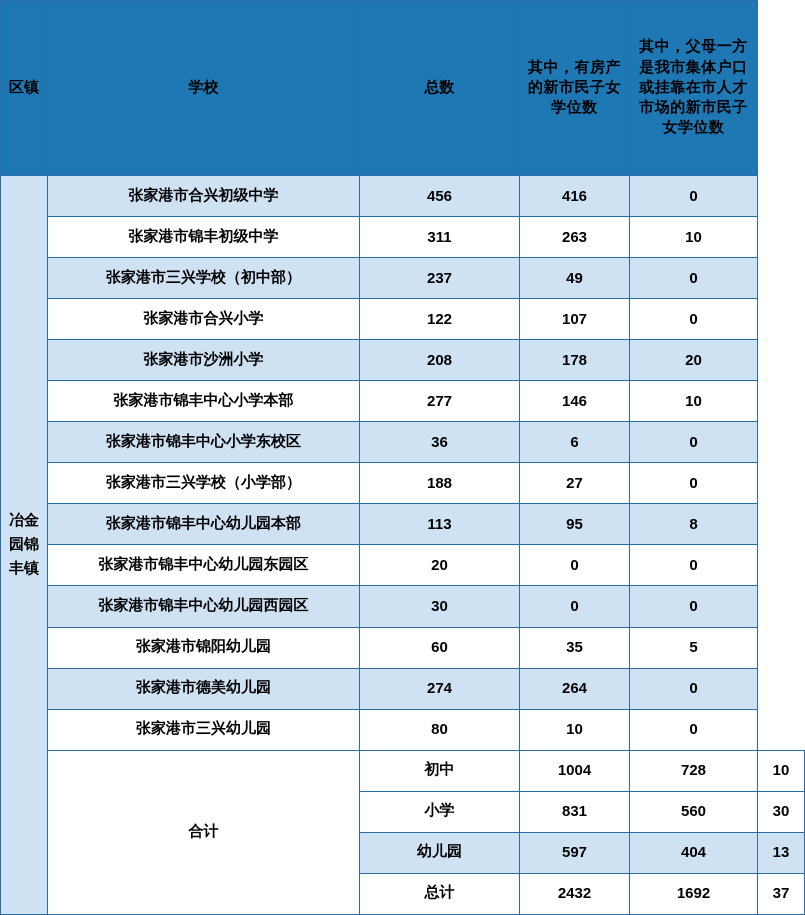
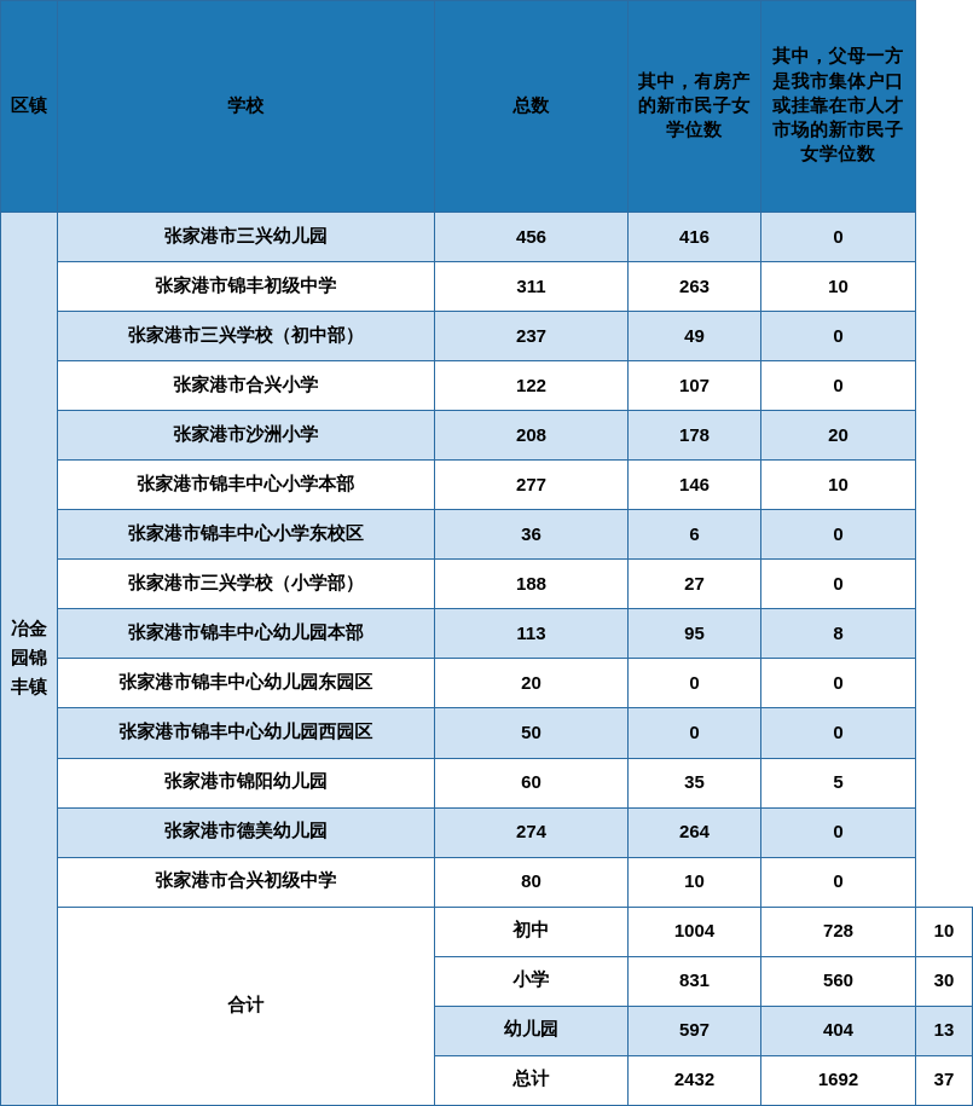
  区镇	学校	总数	其中，有房产的新市民子女学位数	其中，父母一方是我市集体户口或挂靠在市人才市场的新市民子女学位数
- 冶金园锦丰镇	张家港市合兴初级中学	456	416	0
+ 冶金园锦丰镇	张家港市三兴幼儿园	456	416	0
  张家港市锦丰初级中学	311	263	10
  张家港市三兴学校（初中部）	237	49	0
  张家港市合兴小学	122	107	0
  张家港市沙洲小学	208	178	20
  张家港市锦丰中心小学本部	277	146	10
  张家港市锦丰中心小学东校区	36	6	0
  张家港市三兴学校（小学部）	188	27	0
  张家港市锦丰中心幼儿园本部	113	95	8
  张家港市锦丰中心幼儿园东园区	20	0	0
- 张家港市锦丰中心幼儿园西园区	30	0	0
+ 张家港市锦丰中心幼儿园西园区	50	0	0
  张家港市锦阳幼儿园	60	35	5
  张家港市德美幼儿园	274	264	0
- 张家港市三兴幼儿园	80	10	0
+ 张家港市合兴初级中学	80	10	0
  合计	初中	1004	728	10
  小学	831	560	30
  幼儿园	597	404	13
  总计	2432	1692	37
